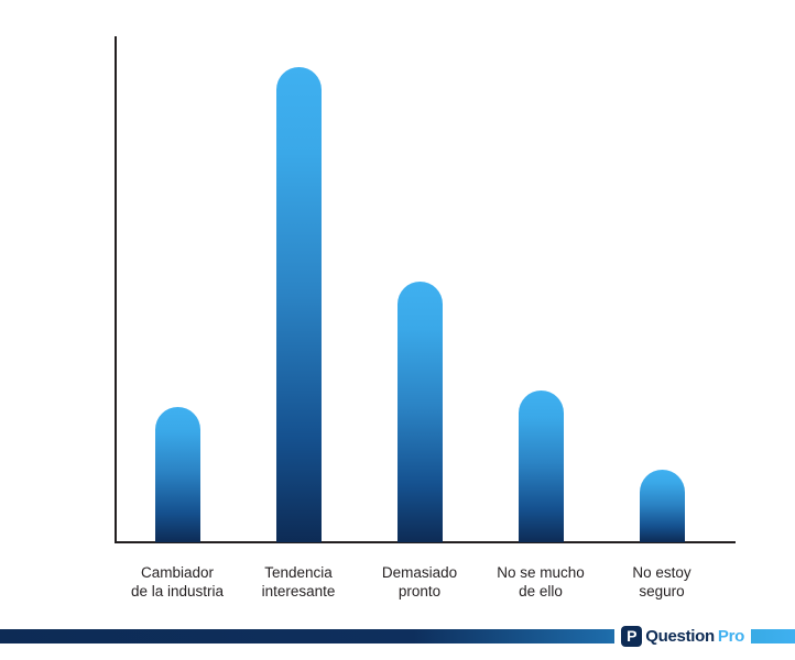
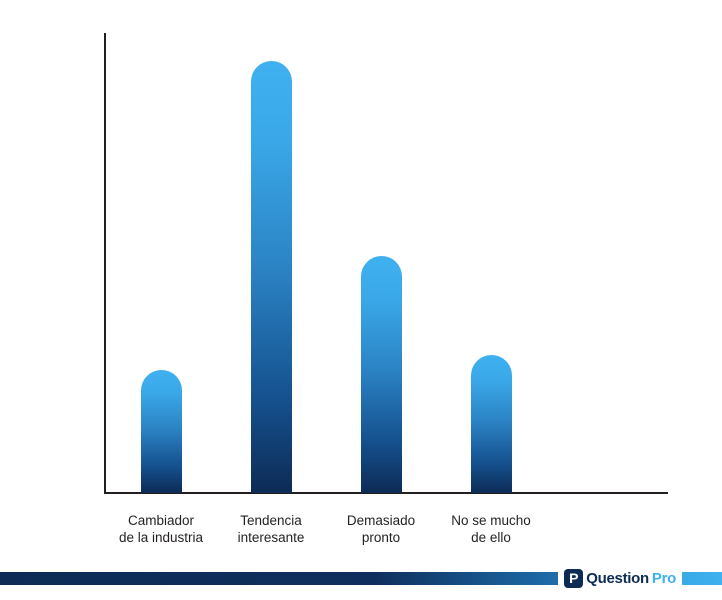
  Cambiador
  de la industria
  Tendencia
  interesante
  Demasiado
  pronto
  No se mucho
  de ello
- No estoy
- seguro
  P
  Question
  Pro
